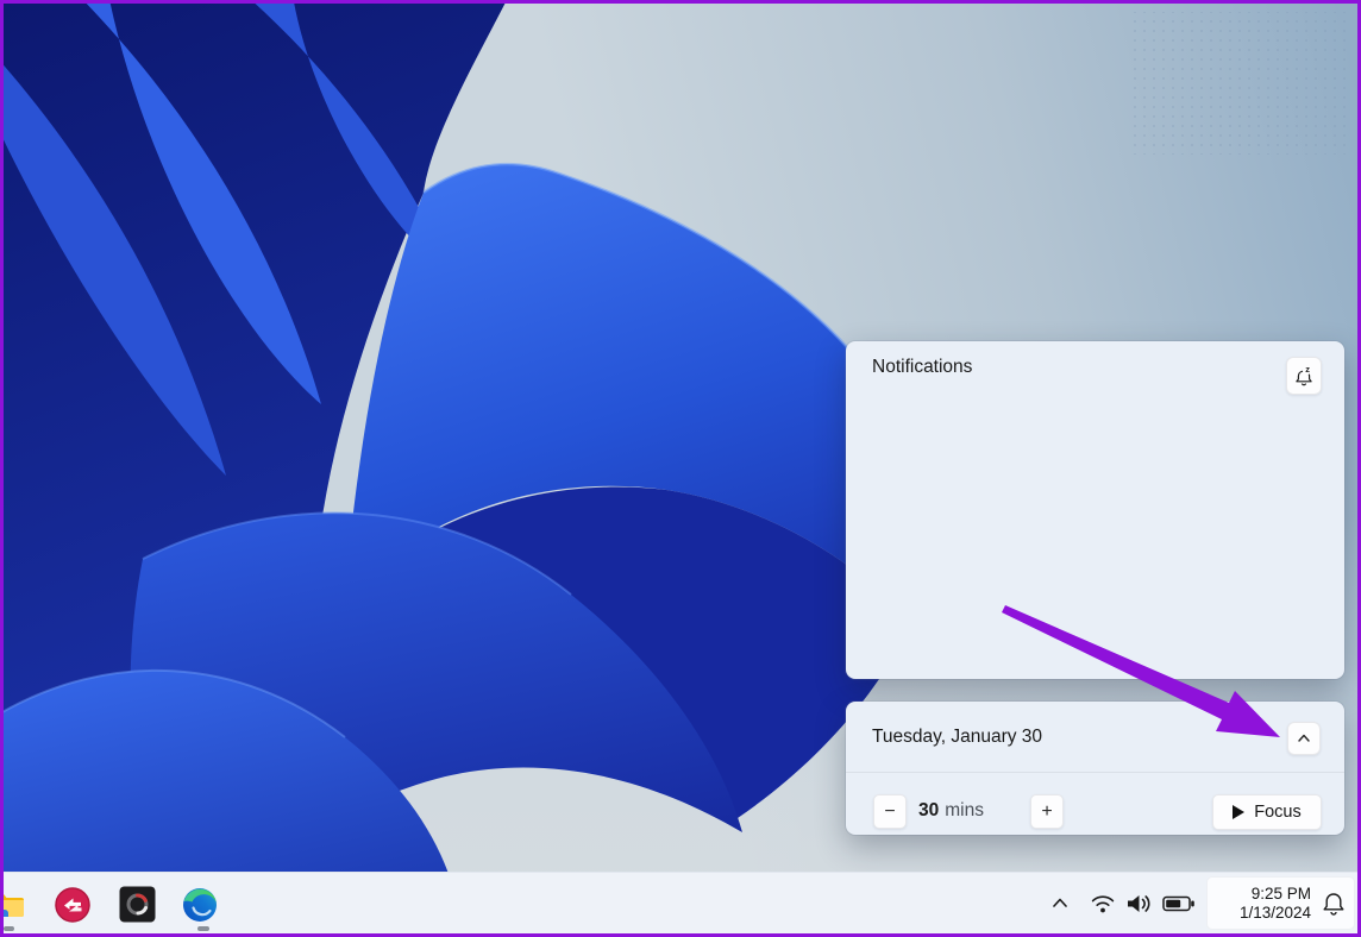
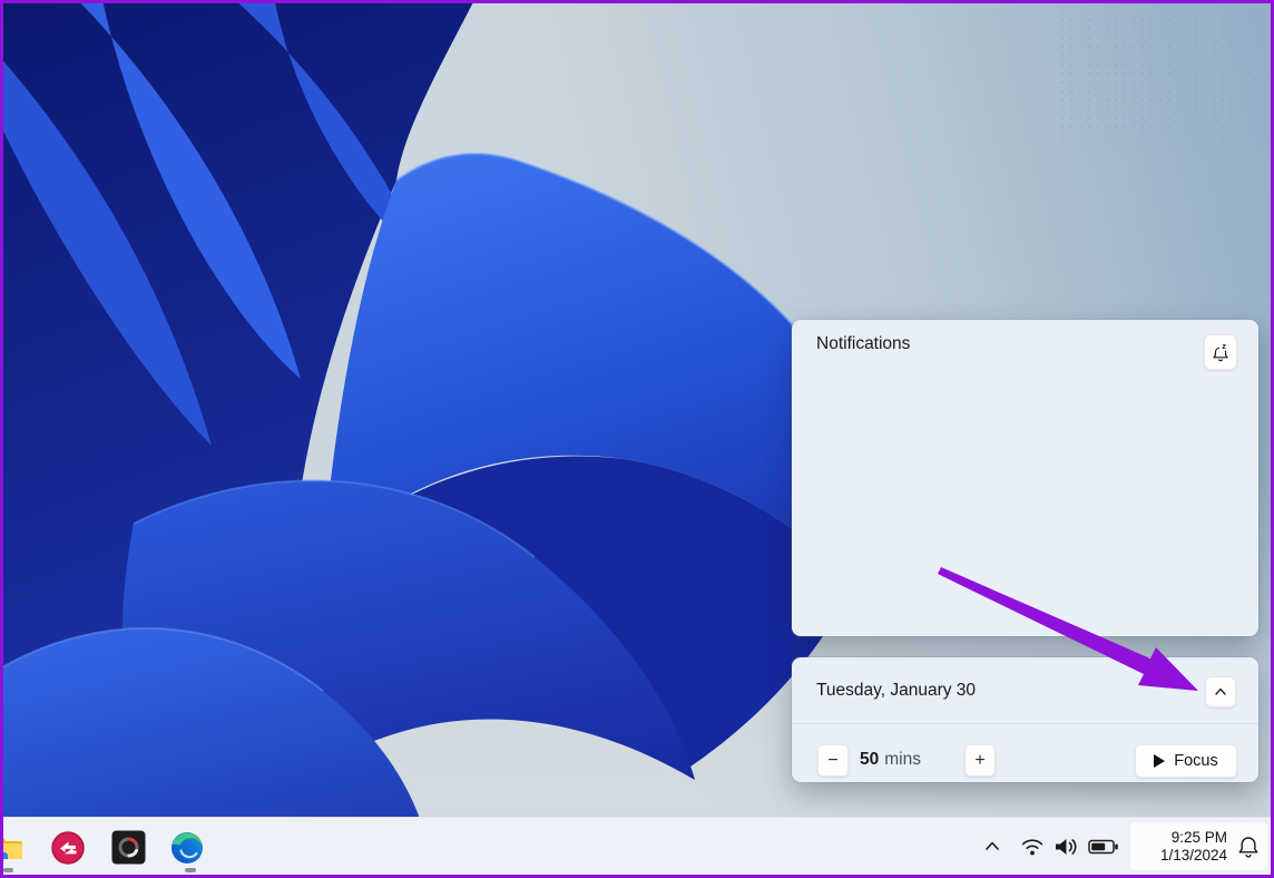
  Notifications
  z
  Tuesday, January 30
  −
- 30 mins
+ 50 mins
  +
  Focus
  9:25 PM
  1/13/2024
